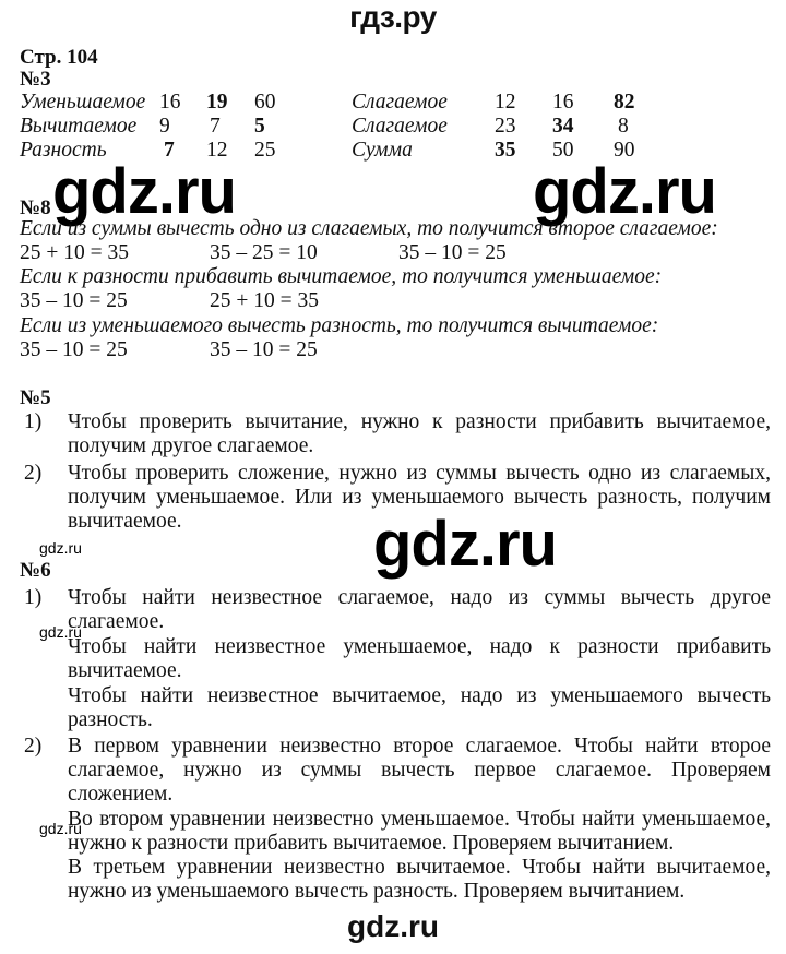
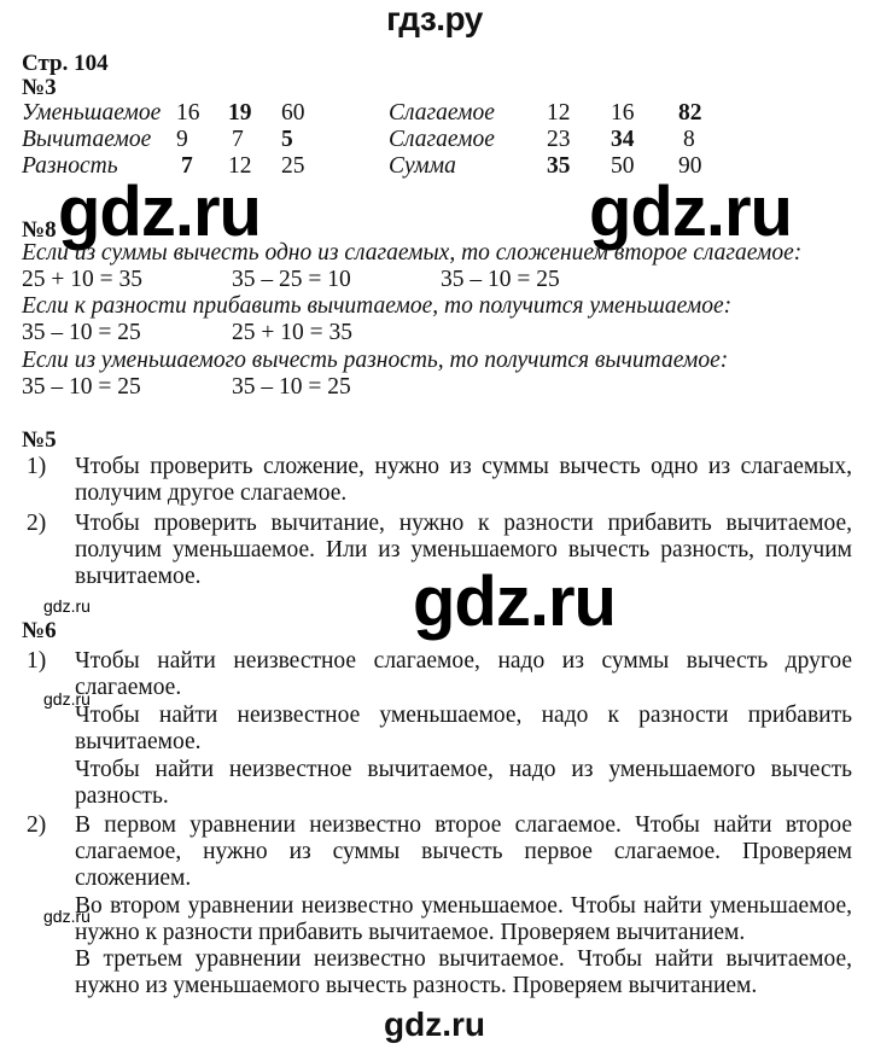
  гдз.ру
  Стр. 104
  №3
  Уменьшаемое
  16
  19
  60
  Вычитаемое
  9
  7
  5
  Разность
  7
  12
  25
  Слагаемое
  12
  16
  82
  Слагаемое
  23
  34
  8
  Сумма
  35
  50
  90
  gdz.ru
  gdz.ru
  №8
- Если из суммы вычесть одно из слагаемых, то получится второе слагаемое:
+ Если из суммы вычесть одно из слагаемых, то сложением второе слагаемое:
  25 + 10 = 35
  35 – 25 = 10
  35 – 10 = 25
  Если к разности прибавить вычитаемое, то получится уменьшаемое:
  35 – 10 = 25
  25 + 10 = 35
  Если из уменьшаемого вычесть разность, то получится вычитаемое:
  35 – 10 = 25
  35 – 10 = 25
  №5
  1)
- Чтобы проверить вычитание, нужно к разности прибавить вычитаемое,
+ Чтобы проверить сложение, нужно из суммы вычесть одно из слагаемых,
  получим другое слагаемое.
  2)
- Чтобы проверить сложение, нужно из суммы вычесть одно из слагаемых,
+ Чтобы проверить вычитание, нужно к разности прибавить вычитаемое,
  получим уменьшаемое. Или из уменьшаемого вычесть разность, получим
  вычитаемое.
  gdz.ru
  gdz.ru
  №6
  1)
  Чтобы найти неизвестное слагаемое, надо из суммы вычесть другое
  слагаемое.
  gdz.ru
  Чтобы найти неизвестное уменьшаемое, надо к разности прибавить
  вычитаемое.
  Чтобы найти неизвестное вычитаемое, надо из уменьшаемого вычесть
  разность.
  2)
  В первом уравнении неизвестно второе слагаемое. Чтобы найти второе
  слагаемое, нужно из суммы вычесть первое слагаемое. Проверяем
  сложением.
  Во втором уравнении неизвестно уменьшаемое. Чтобы найти уменьшаемое,
  gdz.ru
  нужно к разности прибавить вычитаемое. Проверяем вычитанием.
  В третьем уравнении неизвестно вычитаемое. Чтобы найти вычитаемое,
  нужно из уменьшаемого вычесть разность. Проверяем вычитанием.
  gdz.ru
